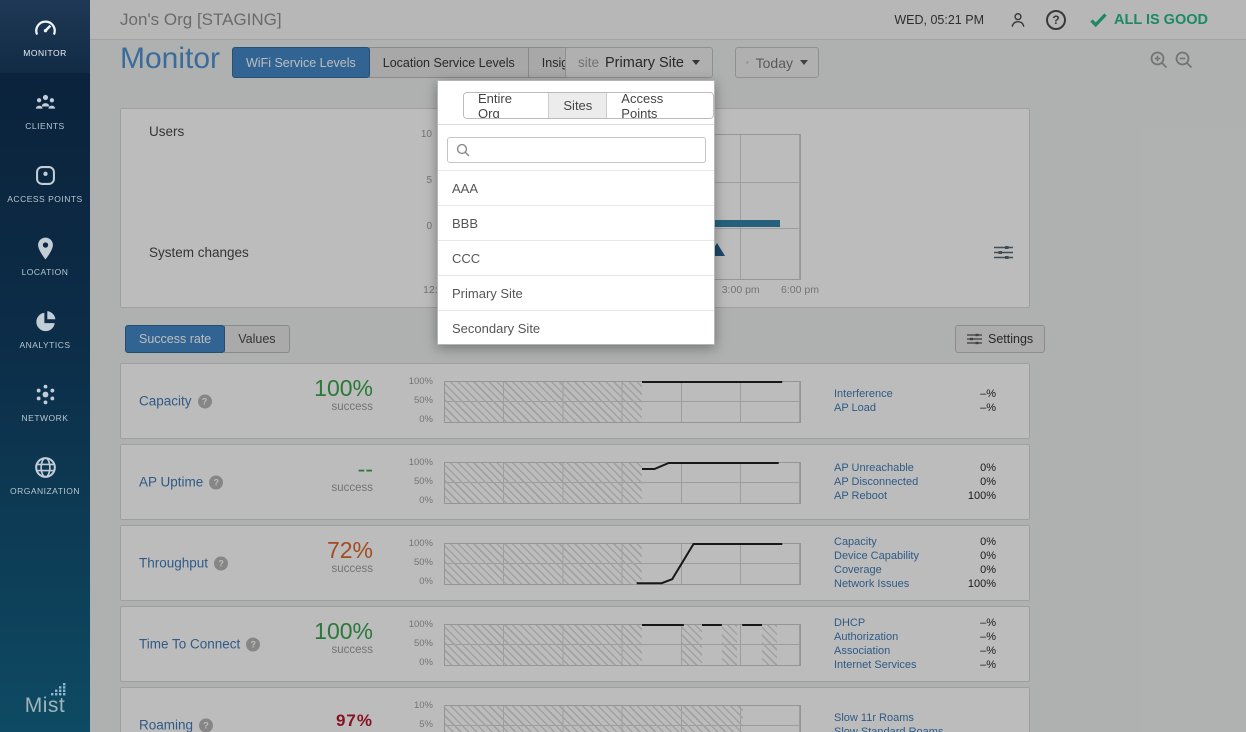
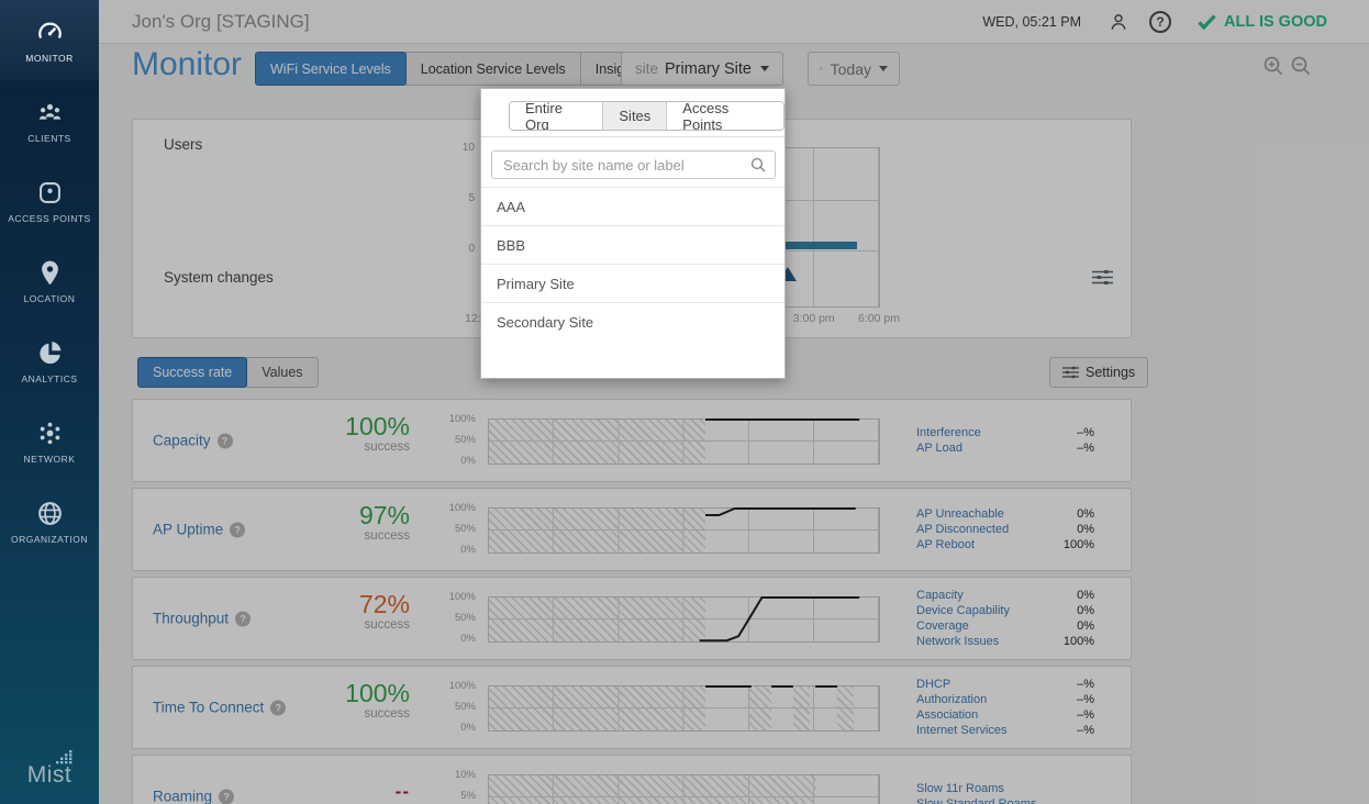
  MONITOR
  CLIENTS
  ACCESS POINTS
  LOCATION
  ANALYTICS
  NETWORK
  ORGANIZATION
  Mist
  Jon's Org [STAGING]
  WED, 05:21 PM
  ?
  ALL IS GOOD
  Monitor
  WiFi Service Levels
  Location Service Levels
  site
  Primary Site
  Today
  Users
  System changes
  10
  5
  0
  3:00 pm
  6:00 pm
  Success rate
  Values
  Settings
  Capacity
  ?
  100%
  success
  100%
  50%
  0%
  Interference
  –%
  AP Load
  –%
  AP Uptime
  ?
- --
+ 97%
  success
  100%
  50%
  0%
  AP Unreachable
  0%
  AP Disconnected
  0%
  AP Reboot
  100%
  Throughput
  ?
  72%
  success
  100%
  50%
  0%
  Capacity
  0%
  Device Capability
  0%
  Coverage
  0%
  Network Issues
  100%
  Time To Connect
  ?
  100%
  success
  100%
  50%
  0%
  DHCP
  –%
  Authorization
  –%
  Association
  –%
  Internet Services
  –%
  Roaming
  ?
- 97%
+ --
  10%
  5%
  Slow 11r Roams
  Entire Org
  Sites
  Access Points
+ Search by site name or label
  AAA
  BBB
- CCC
  Primary Site
  Secondary Site
